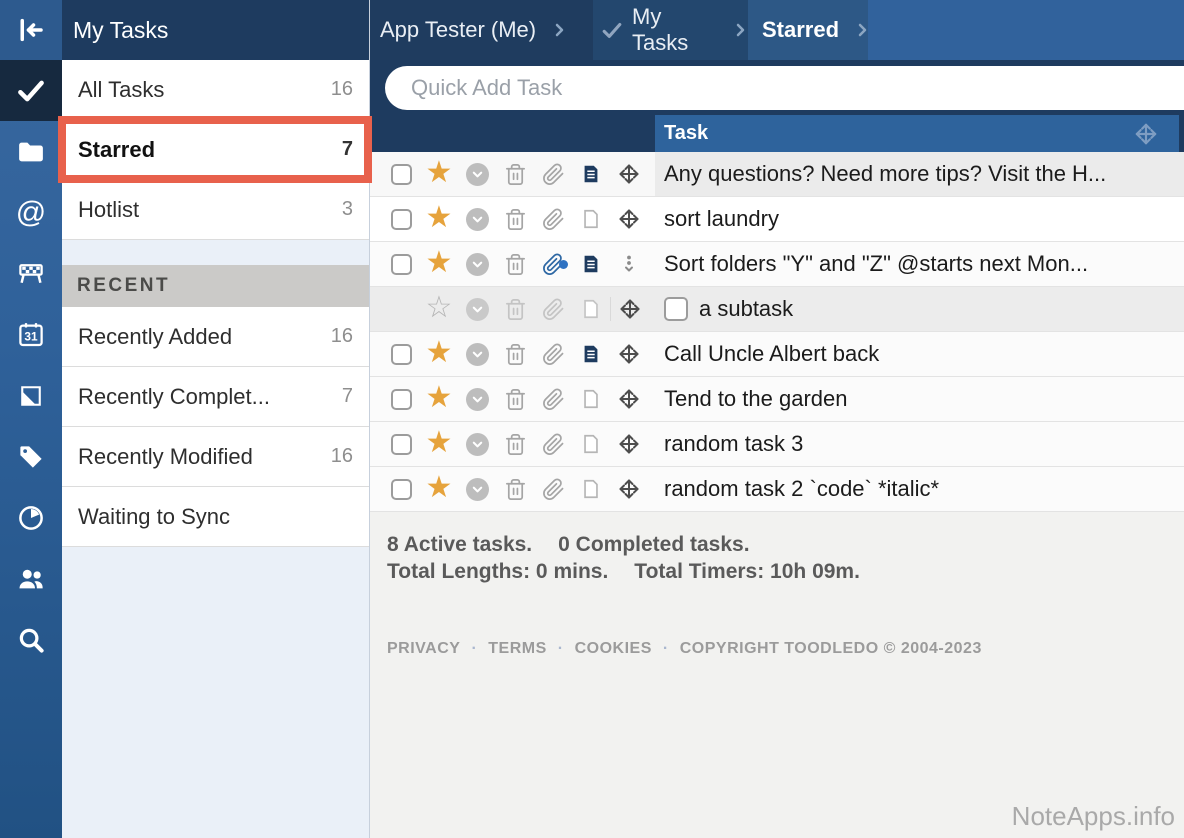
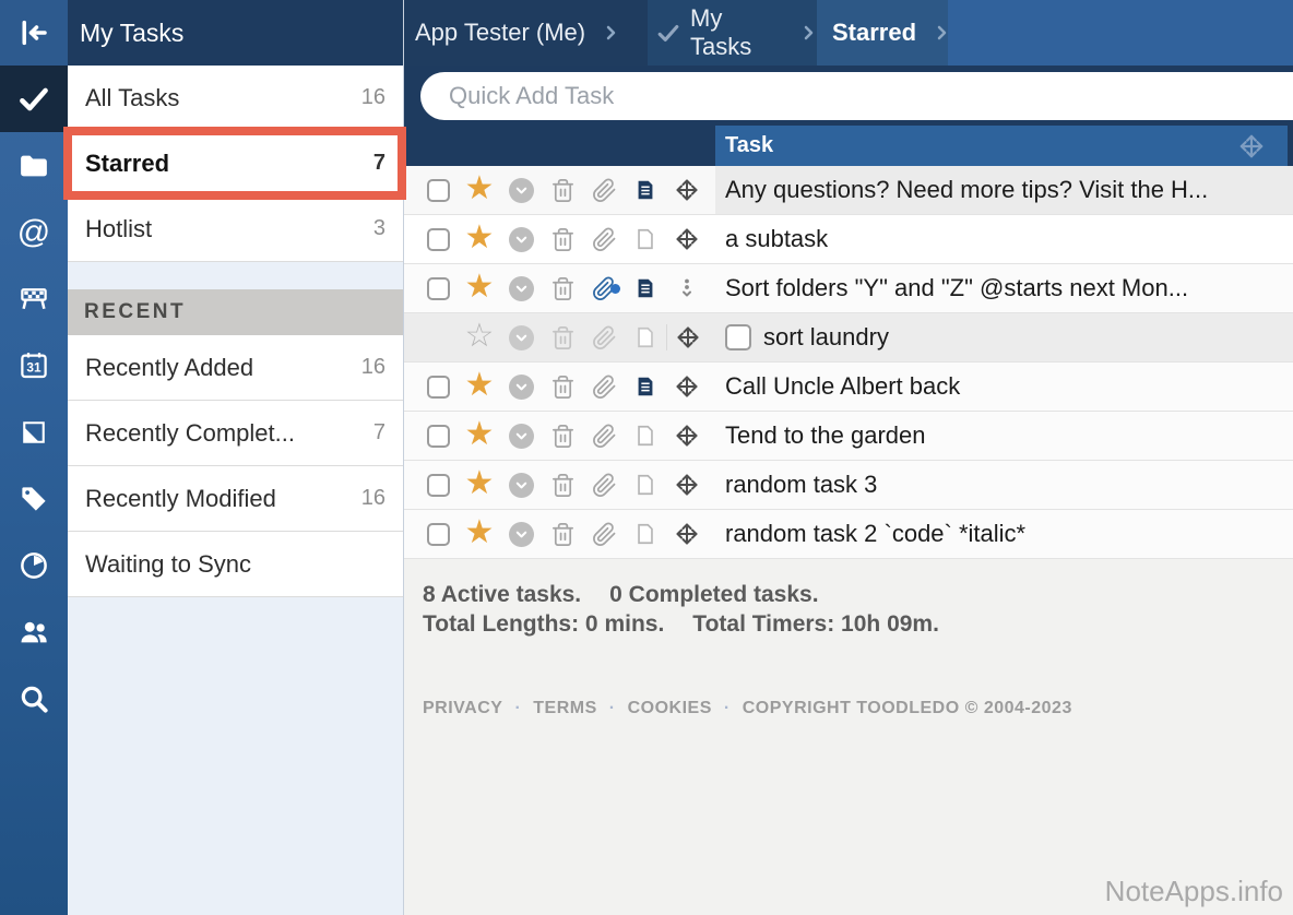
  @
  31
  My Tasks
  All Tasks
  16
  Starred
  7
  Hotlist
  3
  RECENT
  Recently Added
  16
  Recently Complet...
  7
  Recently Modified
  16
  Waiting to Sync
  App Tester (Me)
  My Tasks
  Starred
  Quick Add Task
  Task
  ★
  Any questions? Need more tips? Visit the H...
  ★
- sort laundry
+ a subtask
  ★
  Sort folders "Y" and "Z" @starts next Mon...
  ☆
- a subtask
+ sort laundry
  ★
  Call Uncle Albert back
  ★
  Tend to the garden
  ★
  random task 3
  ★
  random task 2 `code` *italic*
  8 Active tasks. 0 Completed tasks.
  Total Lengths: 0 mins. Total Timers: 10h 09m.
  PRIVACY · TERMS · COOKIES · COPYRIGHT TOODLEDO © 2004-2023
  NoteApps.info
